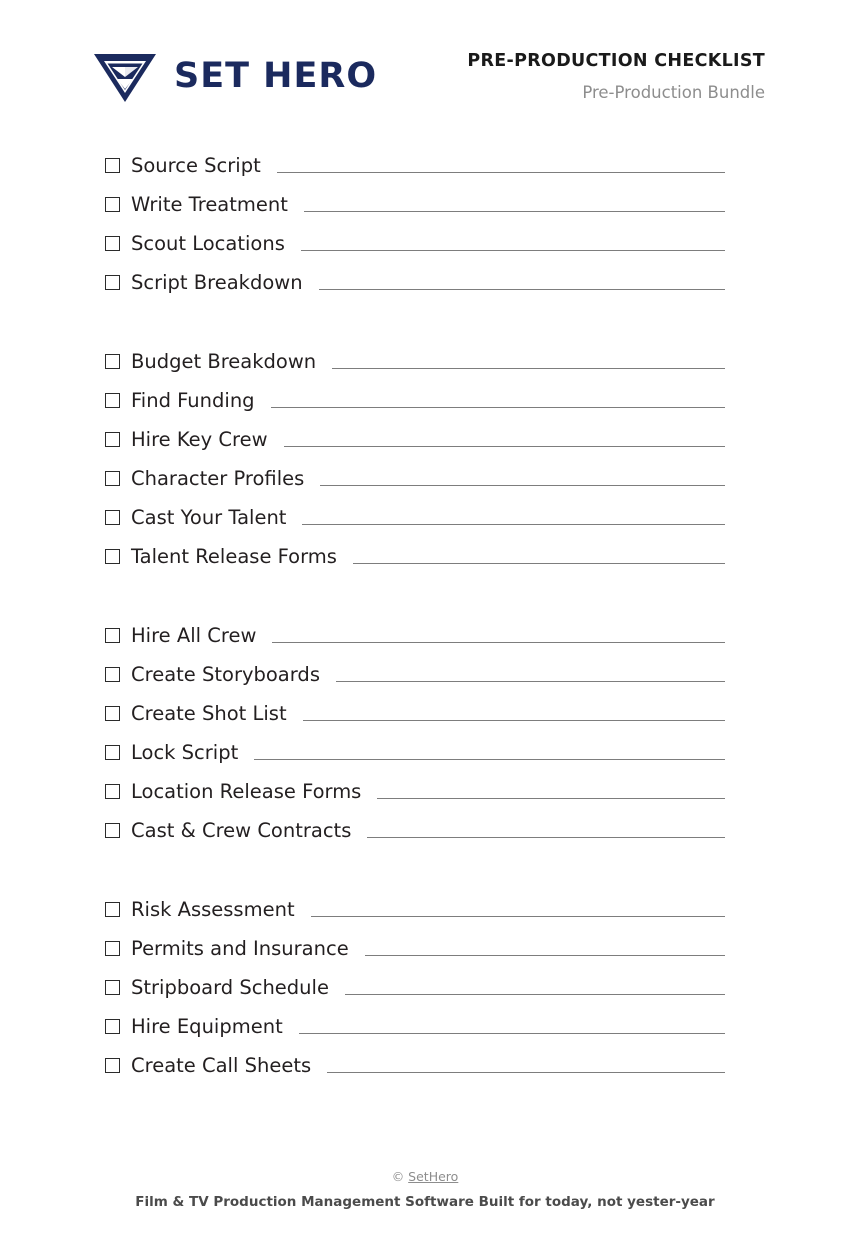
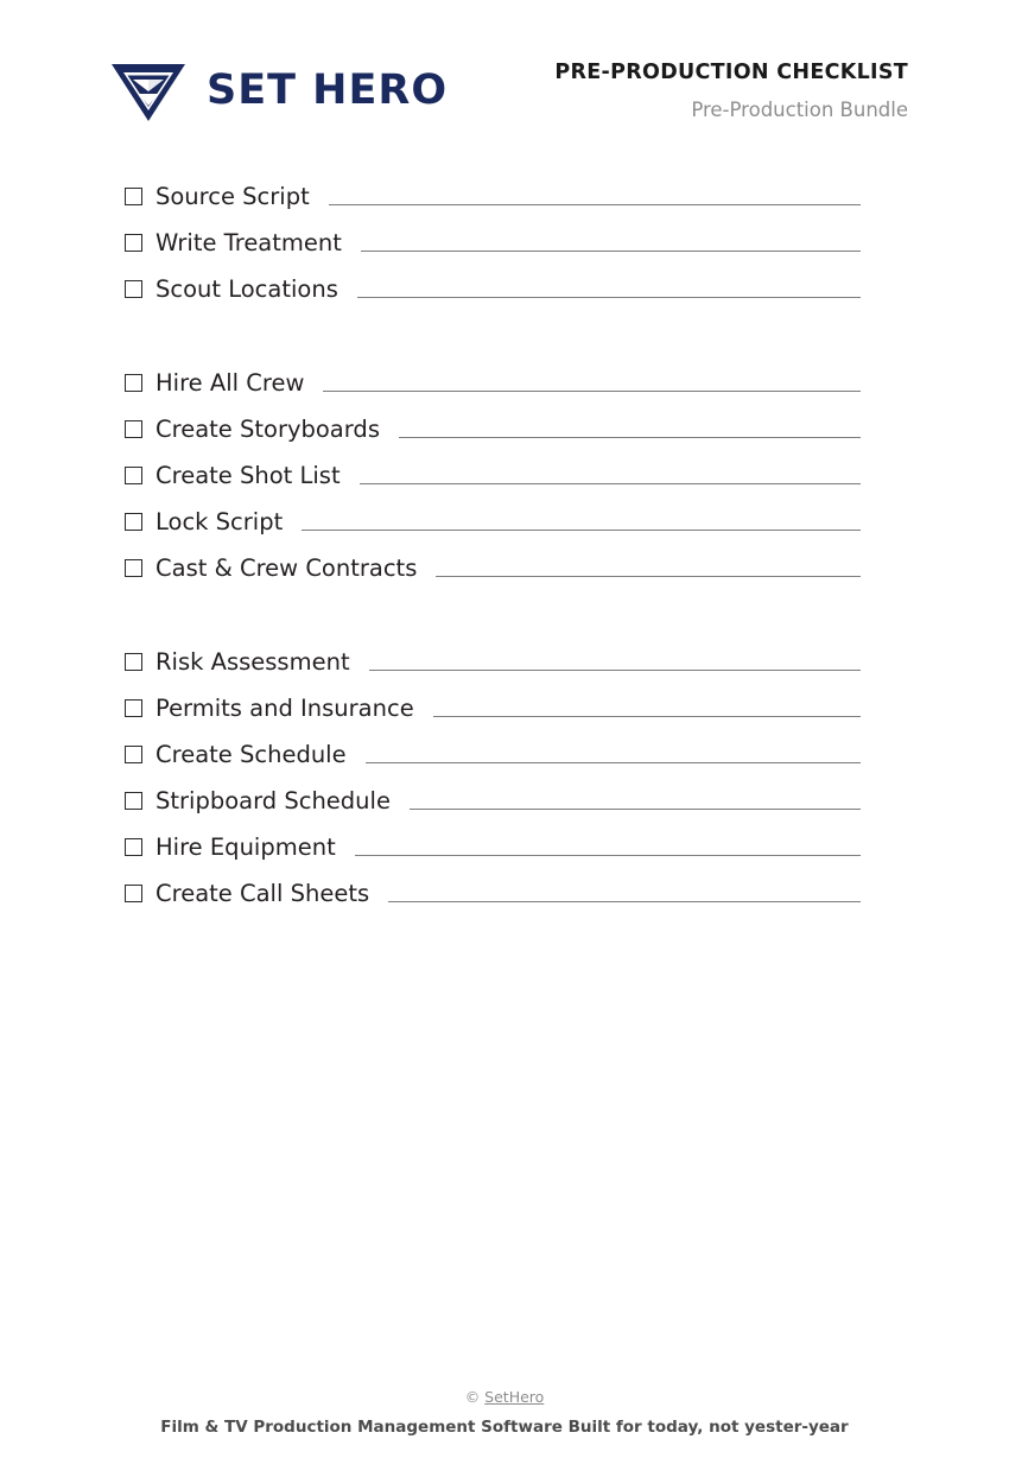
  SET HERO
  PRE-PRODUCTION CHECKLIST
  Pre-Production Bundle
  Source Script
  Write Treatment
  Scout Locations
- Script Breakdown
- Budget Breakdown
- Find Funding
- Hire Key Crew
- Character Profiles
- Cast Your Talent
- Talent Release Forms
  Hire All Crew
  Create Storyboards
  Create Shot List
  Lock Script
- Location Release Forms
  Cast & Crew Contracts
  Risk Assessment
  Permits and Insurance
+ Create Schedule
  Stripboard Schedule
  Hire Equipment
  Create Call Sheets
  © SetHero
  Film & TV Production Management Software Built for today, not yester-year
